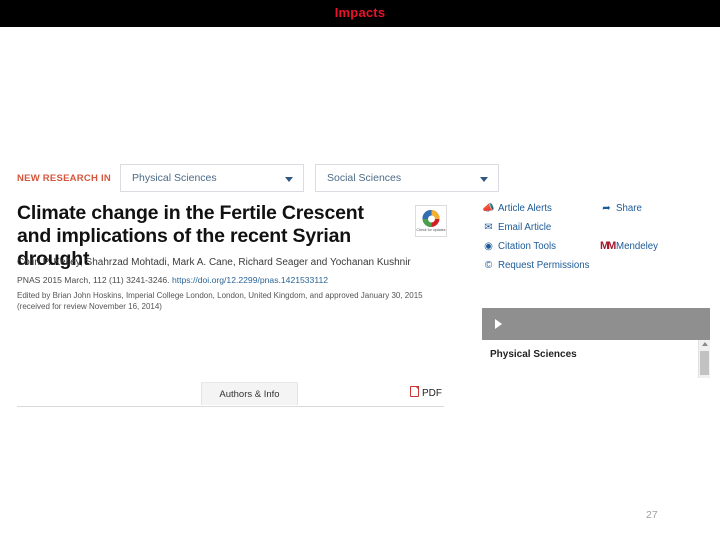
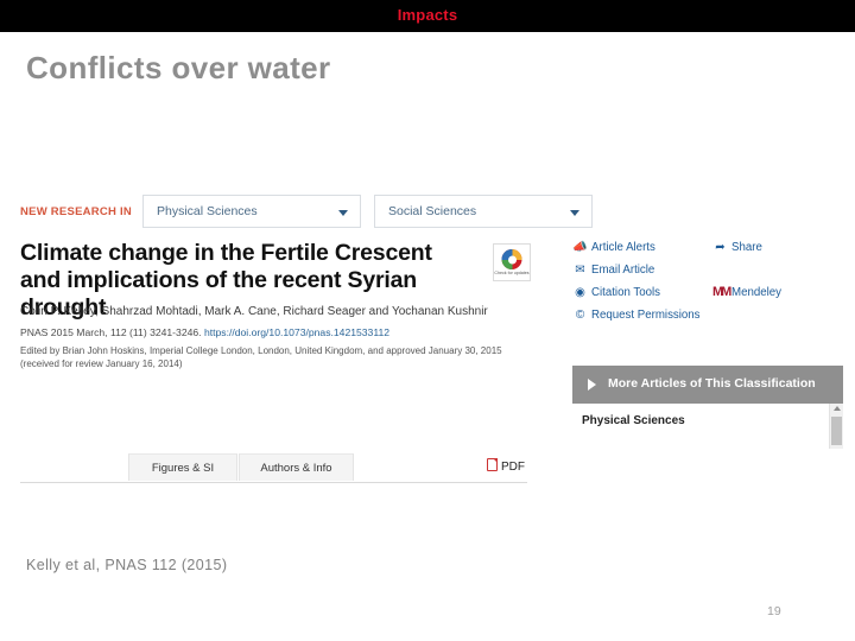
  Impacts
+ Conflicts over water
  NEW RESEARCH IN
  Physical Sciences
  Social Sciences
  Climate change in the Fertile Crescent and implications of the recent Syrian drought
  Colin P. Kelley, Shahrzad Mohtadi, Mark A. Cane, Richard Seager and Yochanan Kushnir
- PNAS 2015 March, 112 (11) 3241-3246. https://doi.org/12.2299/pnas.1421533112
+ PNAS 2015 March, 112 (11) 3241-3246. https://doi.org/10.1073/pnas.1421533112
  Edited by Brian John Hoskins, Imperial College London, London, United Kingdom, and approved January 30, 2015
- (received for review November 16, 2014)
+ (received for review January 16, 2014)
+ Figures & SI
  Authors & Info
  PDF
  📣 Article Alerts
  ✉ Email Article
  ◉ Citation Tools
  © Request Permissions
  ➦ Share
  MM Mendeley
+ More Articles of This Classification
  Physical Sciences
+ Kelly et al, PNAS 112 (2015)
- 27
+ 19
